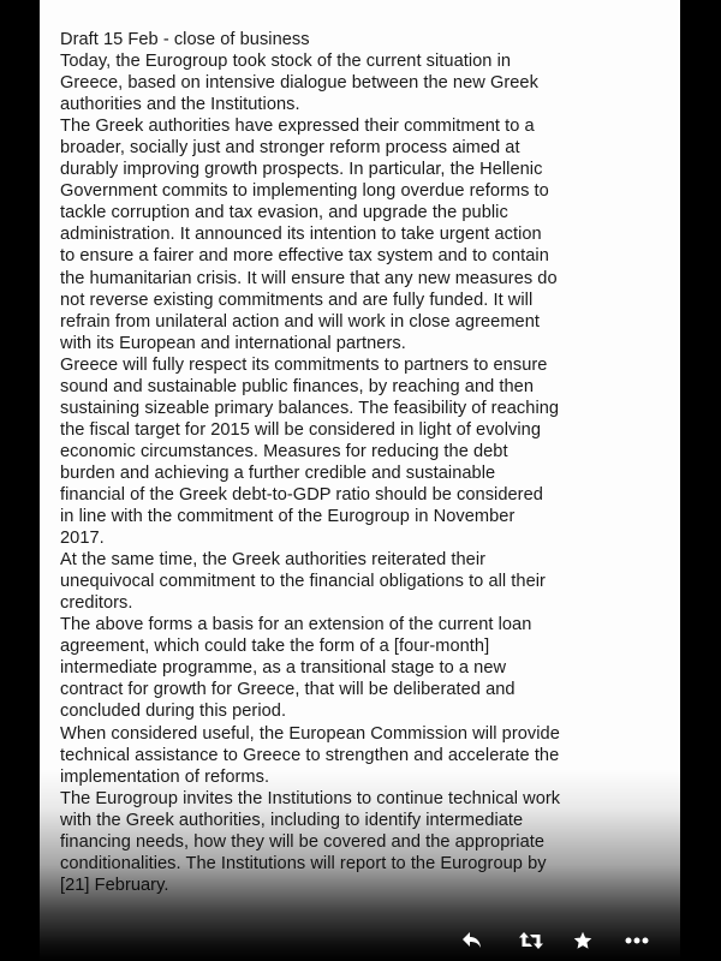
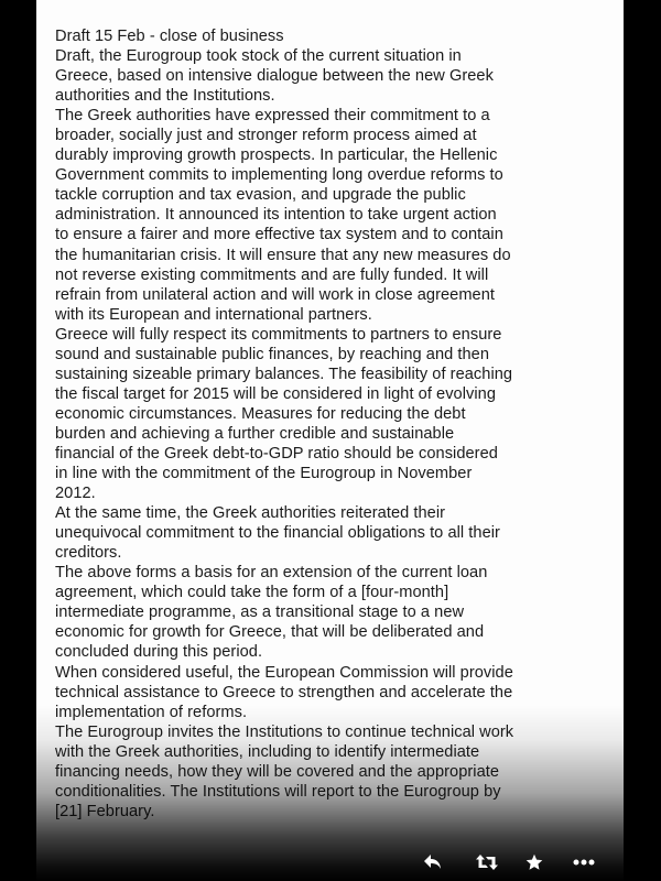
  Draft 15 Feb - close of business
- Today, the Eurogroup took stock of the current situation in
+ Draft, the Eurogroup took stock of the current situation in
  Greece, based on intensive dialogue between the new Greek
  authorities and the Institutions.
  The Greek authorities have expressed their commitment to a
  broader, socially just and stronger reform process aimed at
  durably improving growth prospects. In particular, the Hellenic
  Government commits to implementing long overdue reforms to
  tackle corruption and tax evasion, and upgrade the public
  administration. It announced its intention to take urgent action
  to ensure a fairer and more effective tax system and to contain
  the humanitarian crisis. It will ensure that any new measures do
  not reverse existing commitments and are fully funded. It will
  refrain from unilateral action and will work in close agreement
  with its European and international partners.
  Greece will fully respect its commitments to partners to ensure
  sound and sustainable public finances, by reaching and then
  sustaining sizeable primary balances. The feasibility of reaching
  the fiscal target for 2015 will be considered in light of evolving
  economic circumstances. Measures for reducing the debt
  burden and achieving a further credible and sustainable
  financial of the Greek debt-to-GDP ratio should be considered
  in line with the commitment of the Eurogroup in November
- 2017.
+ 2012.
  At the same time, the Greek authorities reiterated their
  unequivocal commitment to the financial obligations to all their
  creditors.
  The above forms a basis for an extension of the current loan
  agreement, which could take the form of a [four-month]
  intermediate programme, as a transitional stage to a new
- contract for growth for Greece, that will be deliberated and
+ economic for growth for Greece, that will be deliberated and
  concluded during this period.
  When considered useful, the European Commission will provide
  technical assistance to Greece to strengthen and accelerate the
